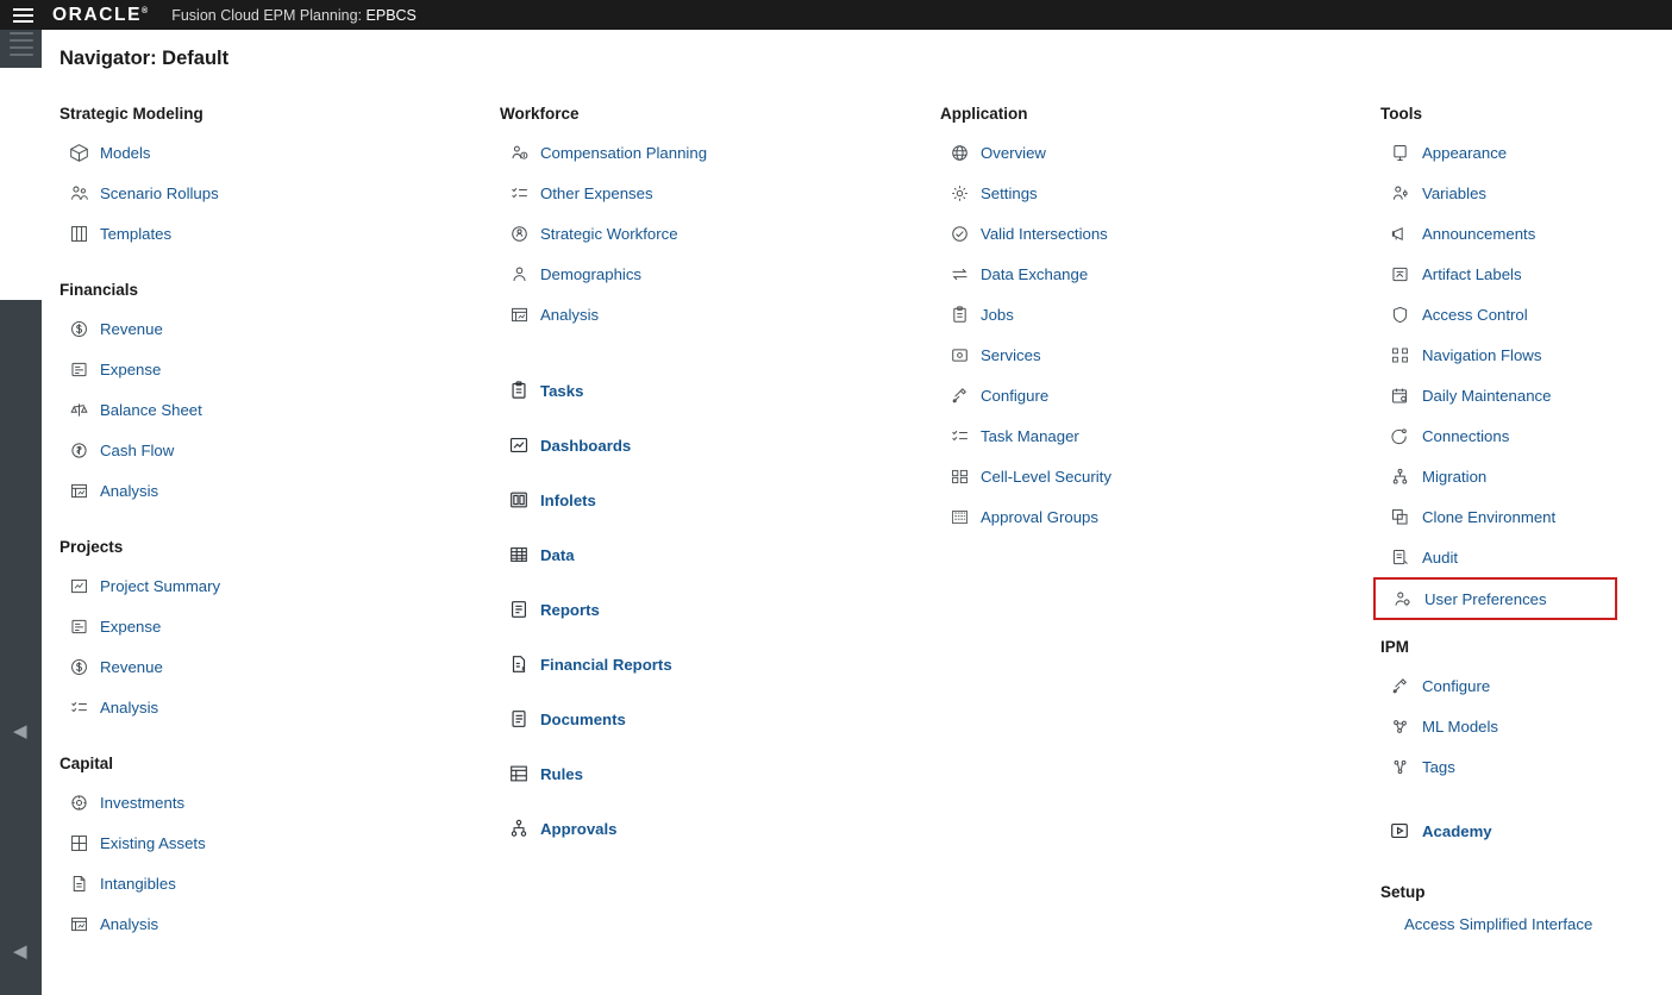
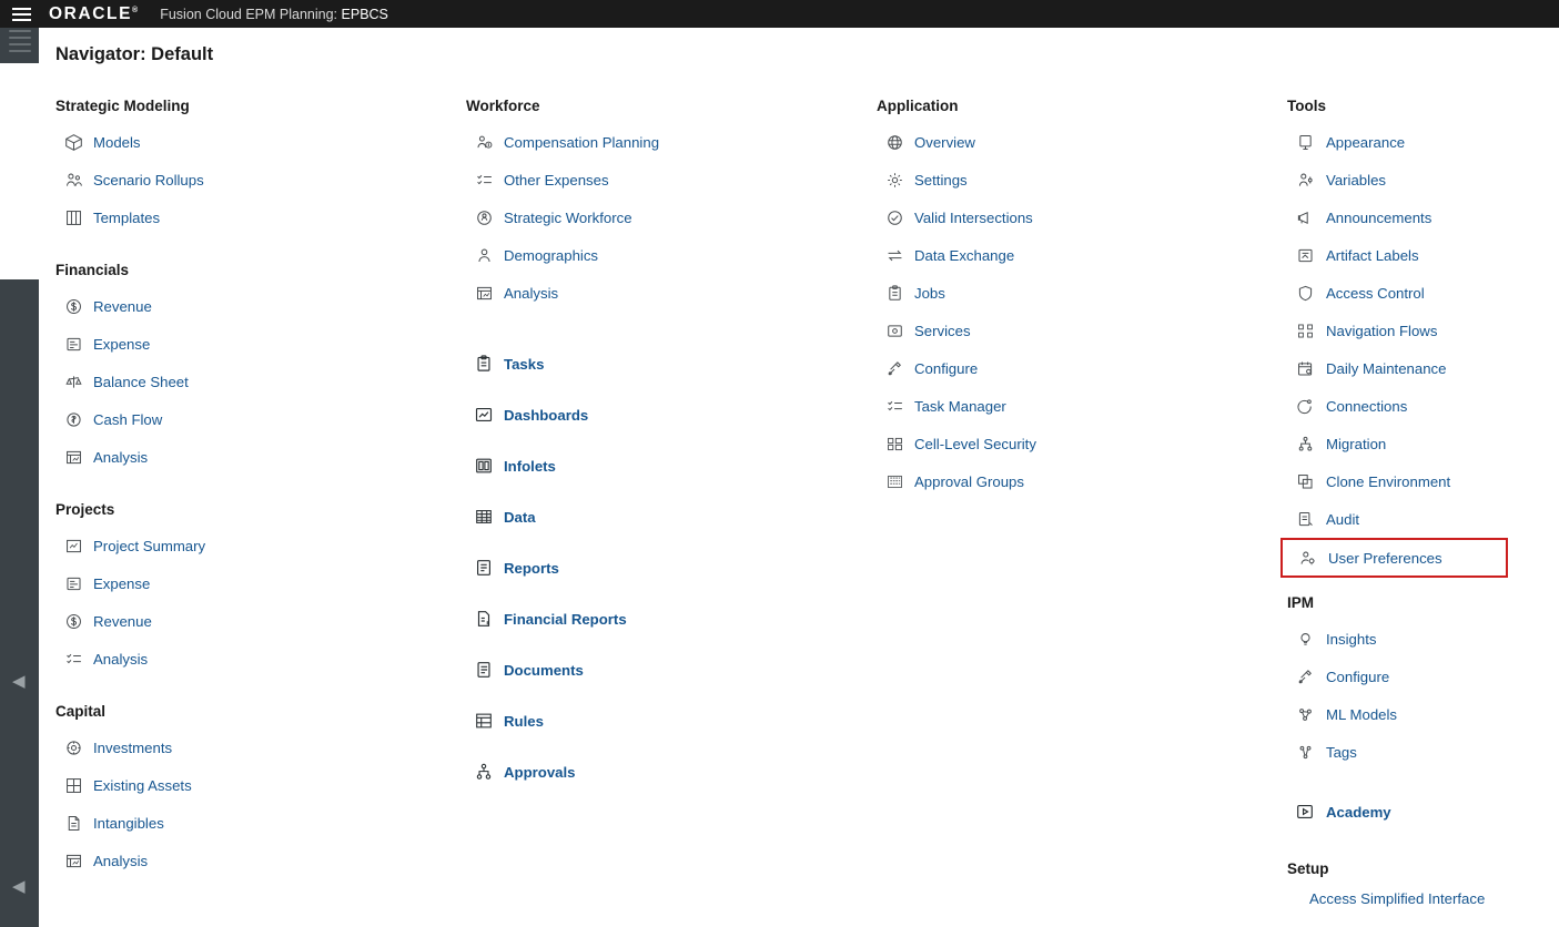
  ORACLE
  Fusion Cloud EPM Planning: EPBCS
  ◀
  ◀
  Navigator: Default
  Strategic Modeling
  Models
  Scenario Rollups
  Templates
  Financials
  Revenue
  Expense
  Balance Sheet
  Cash Flow
  Analysis
  Projects
  Project Summary
  Expense
  Revenue
  Analysis
  Capital
  Investments
  Existing Assets
  Intangibles
  Analysis
  Workforce
  Compensation Planning
  Other Expenses
  Strategic Workforce
  Demographics
  Analysis
  Tasks
  Dashboards
  Infolets
  Data
  Reports
  Financial Reports
  Documents
  Rules
  Approvals
  Application
  Overview
  Settings
  Valid Intersections
  Data Exchange
  Jobs
  Services
  Configure
  Task Manager
  Cell-Level Security
  Approval Groups
  Tools
  Appearance
  Variables
  Announcements
  Artifact Labels
  Access Control
  Navigation Flows
  Daily Maintenance
  Connections
  Migration
  Clone Environment
  Audit
  User Preferences
  IPM
+ Insights
  Configure
  ML Models
  Tags
  Academy
  Setup
  Access Simplified Interface
